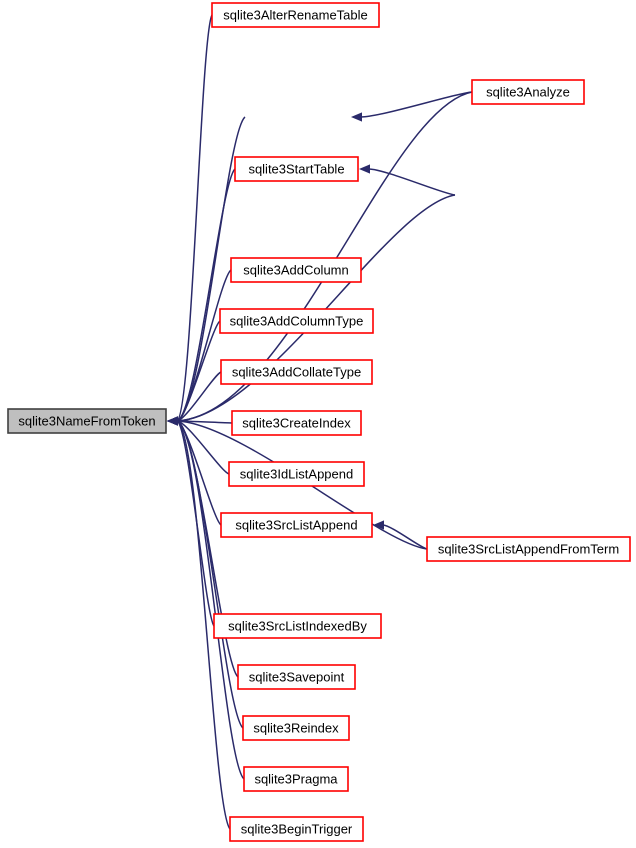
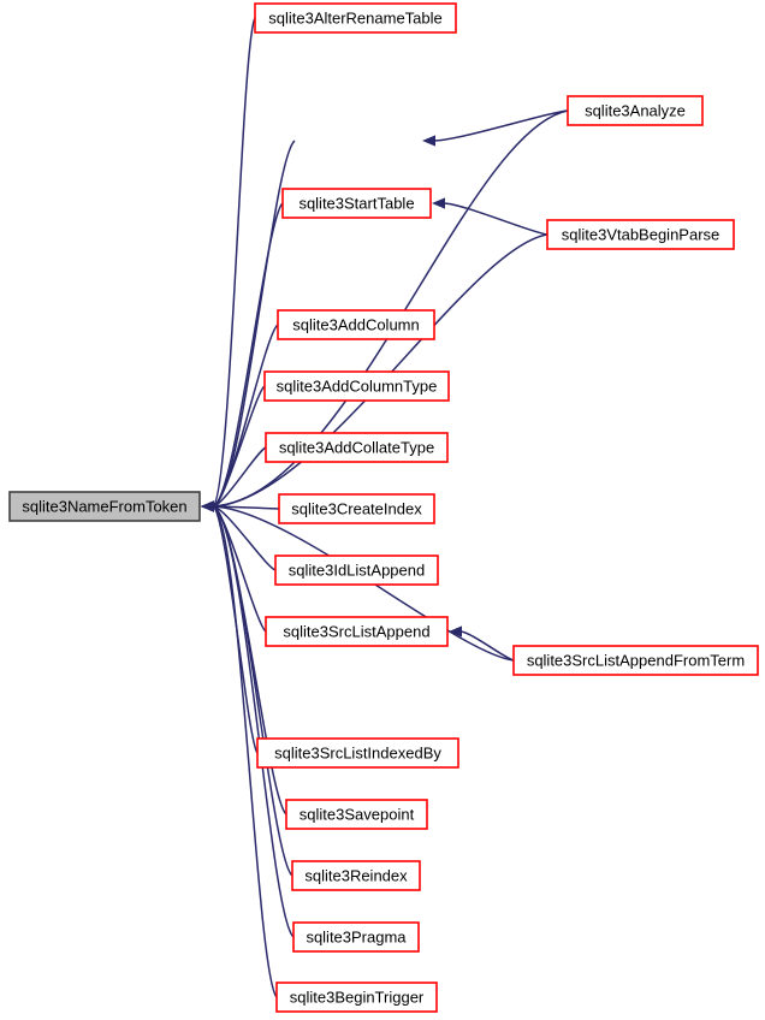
  sqlite3NameFromToken
  sqlite3AlterRenameTable
  sqlite3Analyze
  sqlite3StartTable
+ sqlite3VtabBeginParse
  sqlite3AddColumn
  sqlite3AddColumnType
  sqlite3AddCollateType
  sqlite3CreateIndex
  sqlite3IdListAppend
  sqlite3SrcListAppend
  sqlite3SrcListAppendFromTerm
  sqlite3SrcListIndexedBy
  sqlite3Savepoint
  sqlite3Reindex
  sqlite3Pragma
  sqlite3BeginTrigger
